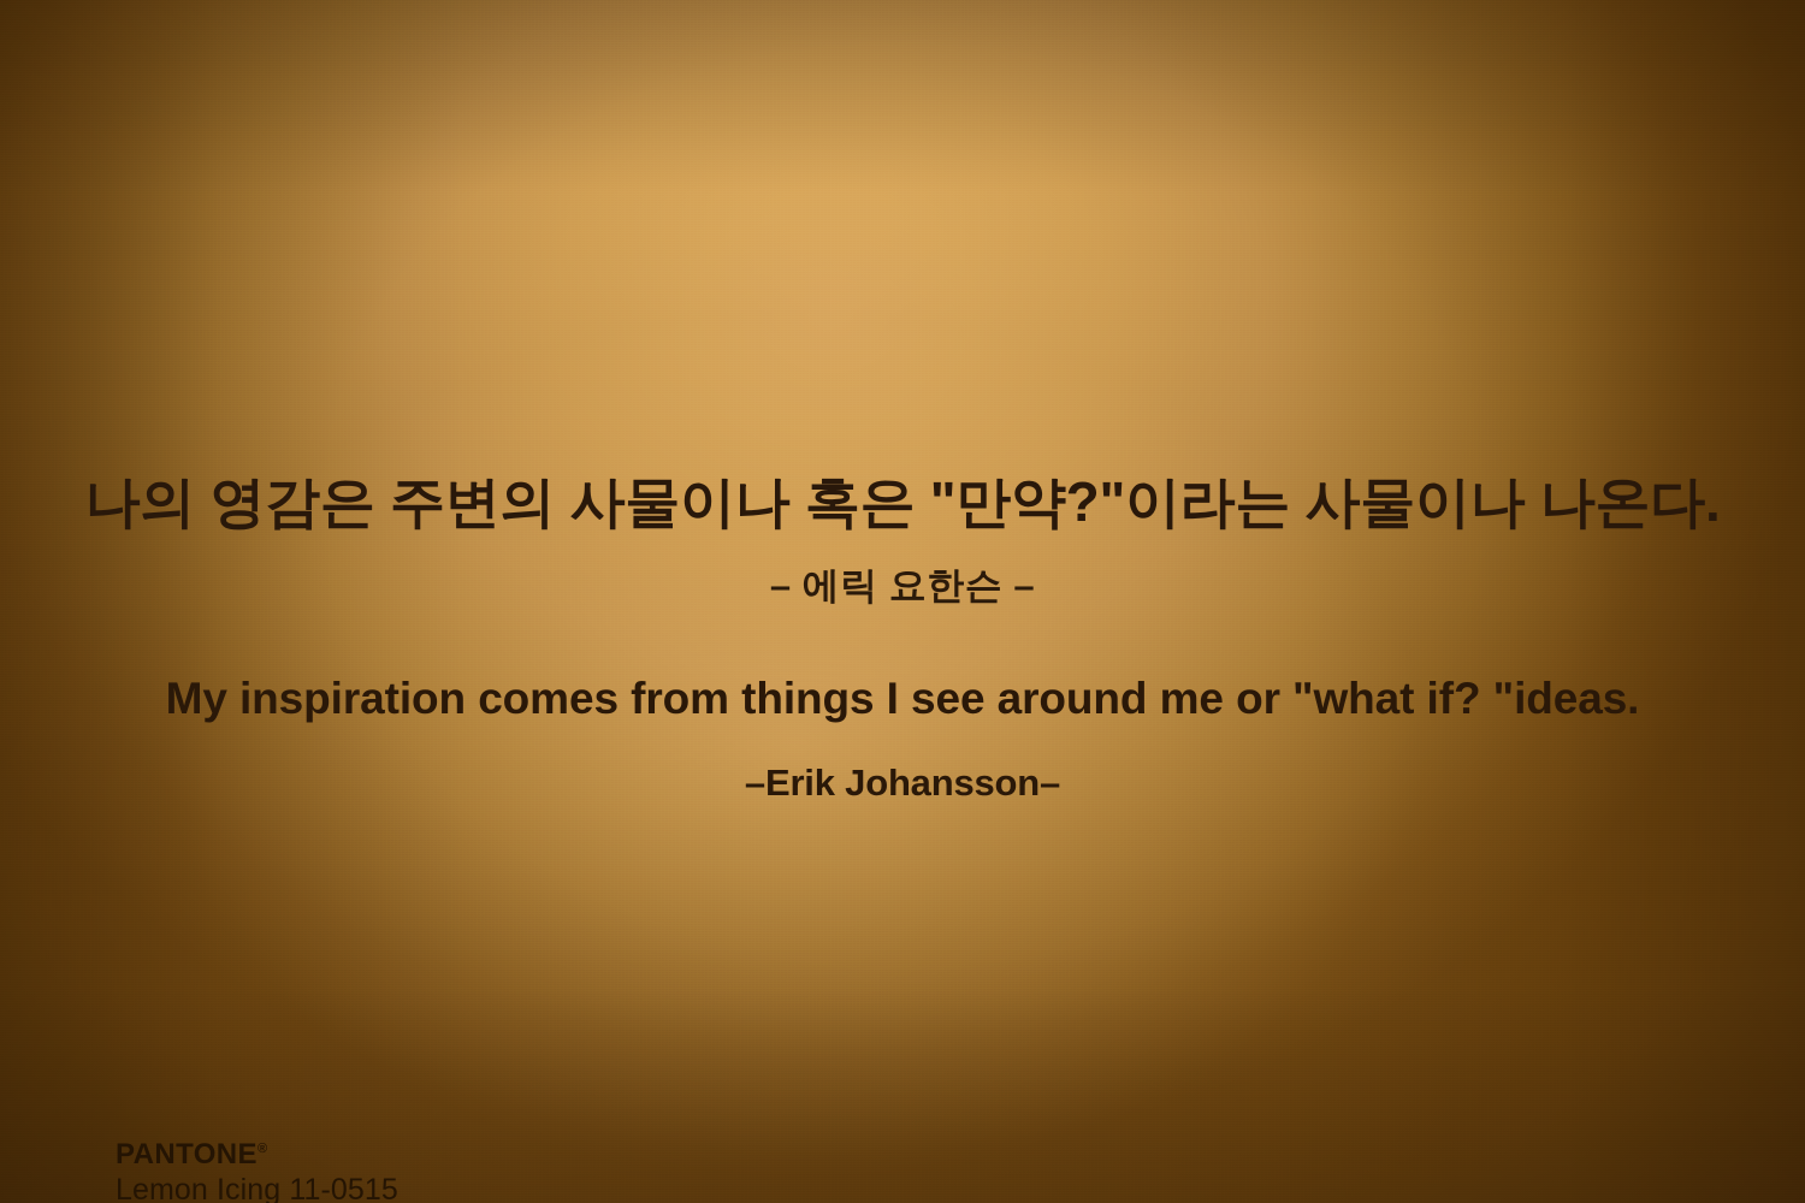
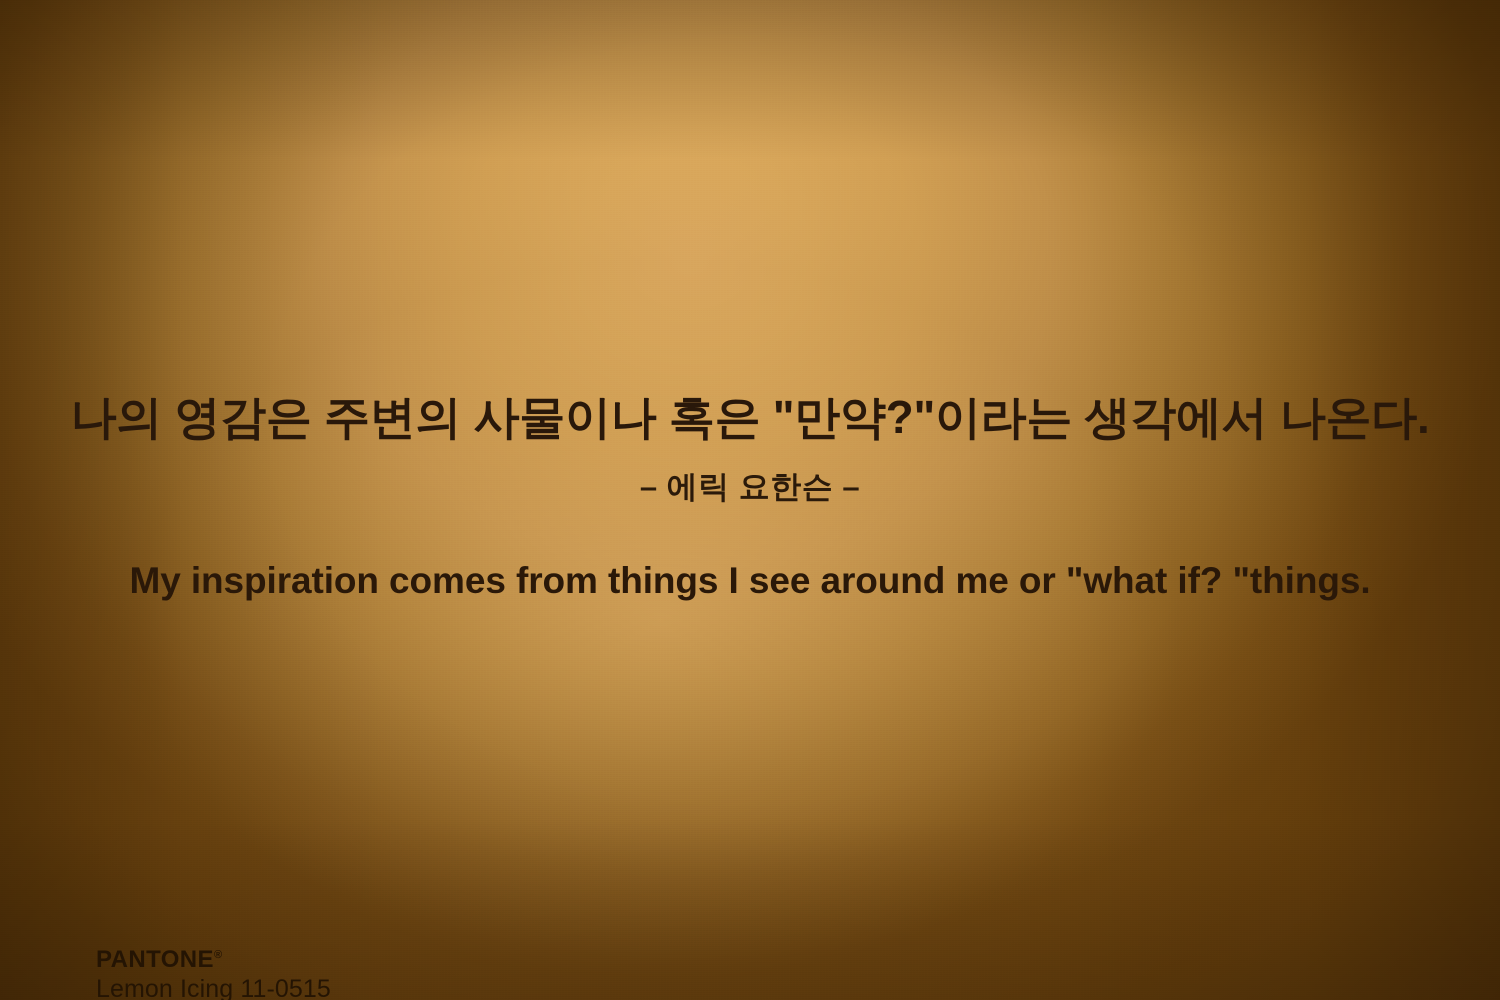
- 나의 영감은 주변의 사물이나 혹은 "만약?"이라는 사물이나 나온다.
+ 나의 영감은 주변의 사물이나 혹은 "만약?"이라는 생각에서 나온다.
  – 에릭 요한슨 –
- My inspiration comes from things I see around me or "what if? "ideas.
+ My inspiration comes from things I see around me or "what if? "things.
- –Erik Johansson–
  PANTONE®
  Lemon Icing 11-0515
